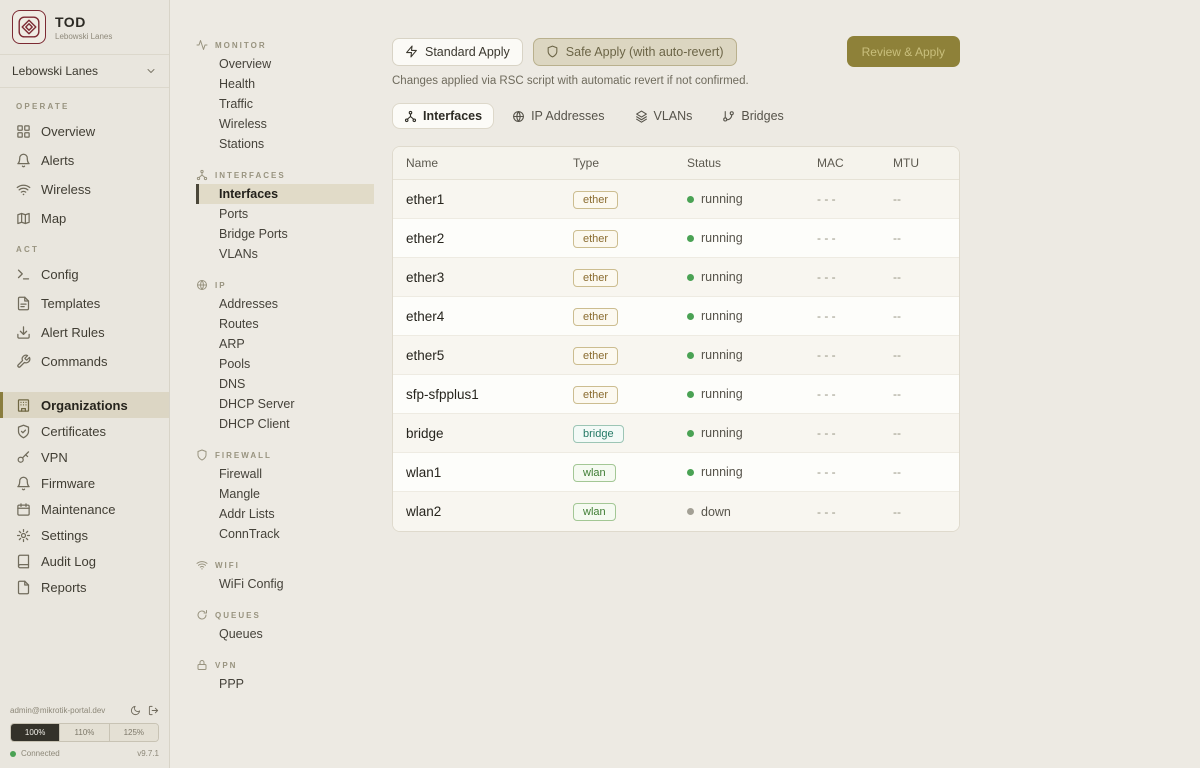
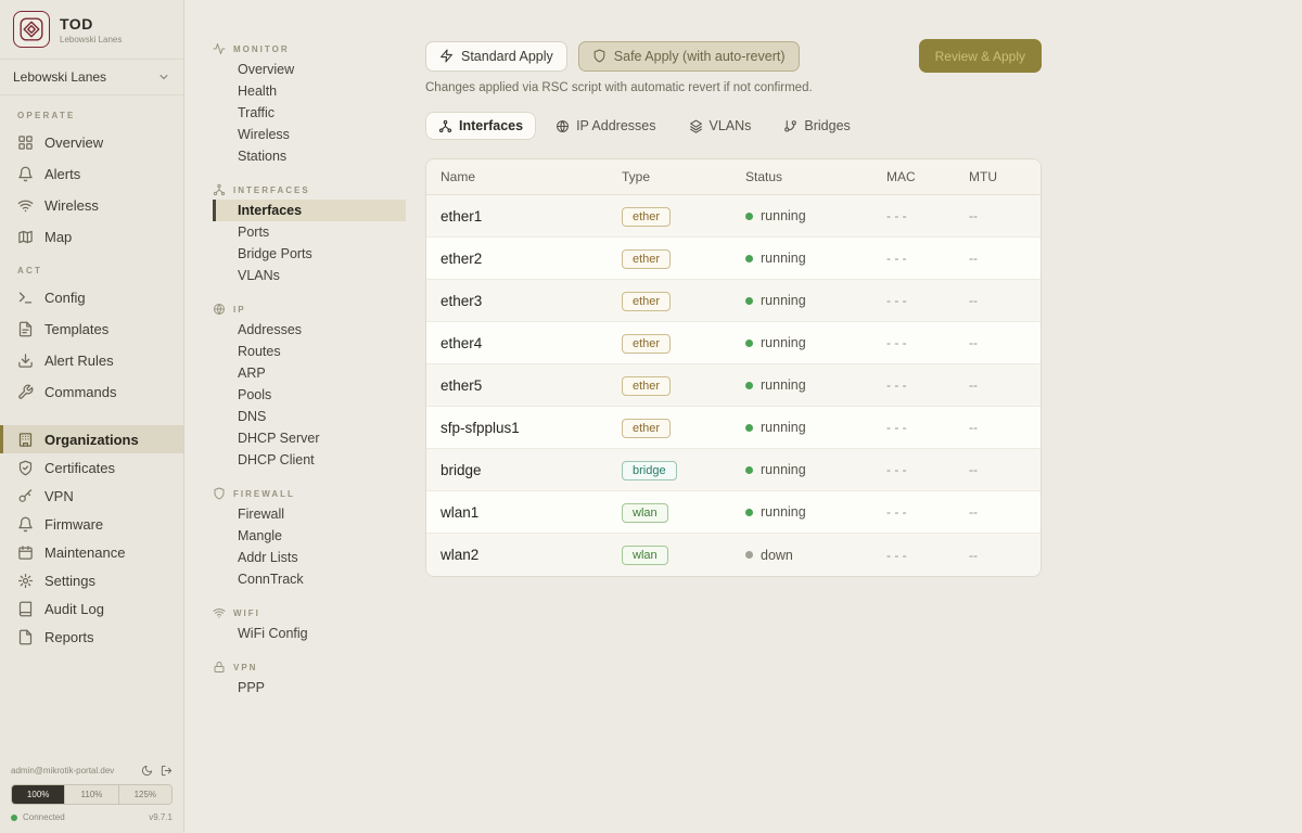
  TOD
  Lebowski Lanes
  Lebowski Lanes
  OPERATE
  Overview
  Alerts
  Wireless
  Map
  ACT
  Config
  Templates
  Alert Rules
  Commands
  Organizations
  Certificates
  VPN
  Firmware
  Maintenance
  Settings
  Audit Log
  Reports
  admin@mikrotik-portal.dev
  100%
  110%
  125%
  Connected
  v9.7.1
  MONITOR
  Overview
  Health
  Traffic
  Wireless
  Stations
  INTERFACES
  Interfaces
  Ports
  Bridge Ports
  VLANs
  IP
  Addresses
  Routes
  ARP
  Pools
  DNS
  DHCP Server
  DHCP Client
  FIREWALL
  Firewall
  Mangle
  Addr Lists
  ConnTrack
  WIFI
  WiFi Config
- QUEUES
- Queues
  VPN
  PPP
  Standard Apply
  Safe Apply (with auto-revert)
  Review & Apply
  Changes applied via RSC script with automatic revert if not confirmed.
  Interfaces
  IP Addresses
  VLANs
  Bridges
  Name
  Type
  Status
  MAC
  MTU
  ether1
  ether
  running
  - - -
  --
  ether2
  ether
  running
  - - -
  --
  ether3
  ether
  running
  - - -
  --
  ether4
  ether
  running
  - - -
  --
  ether5
  ether
  running
  - - -
  --
  sfp-sfpplus1
  ether
  running
  - - -
  --
  bridge
  bridge
  running
  - - -
  --
  wlan1
  wlan
  running
  - - -
  --
  wlan2
  wlan
  down
  - - -
  --
